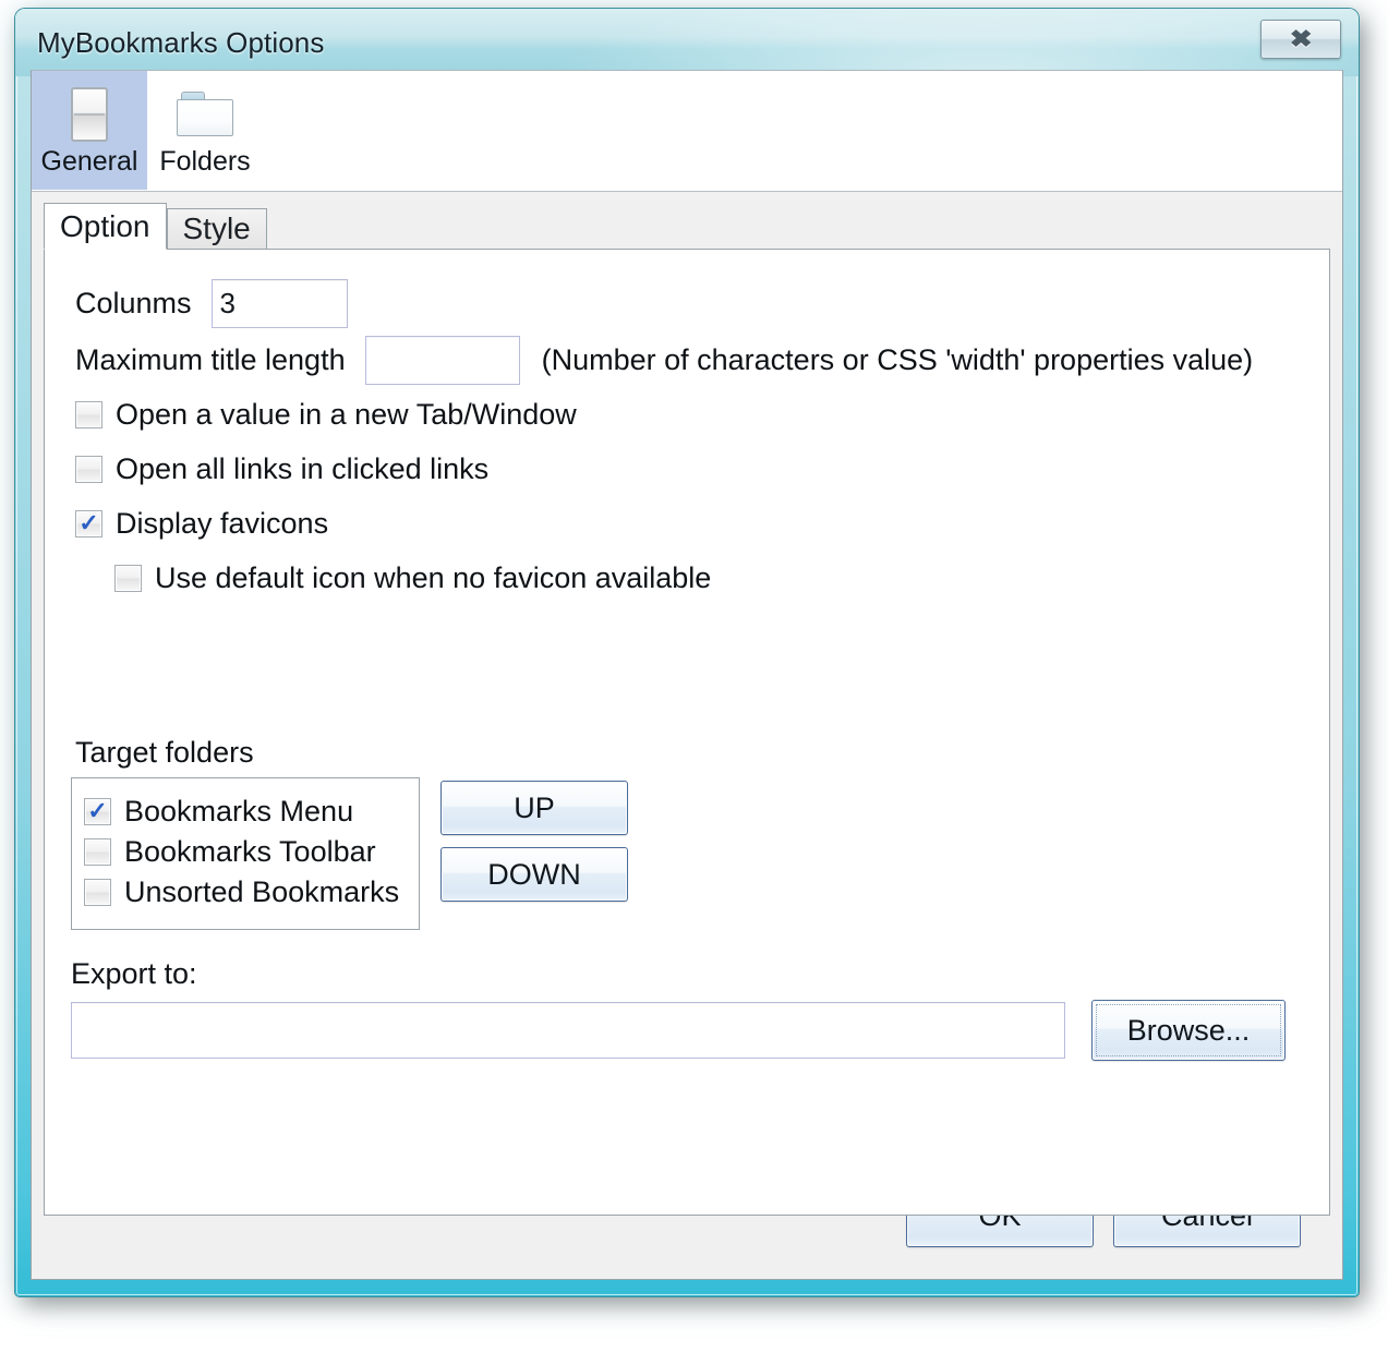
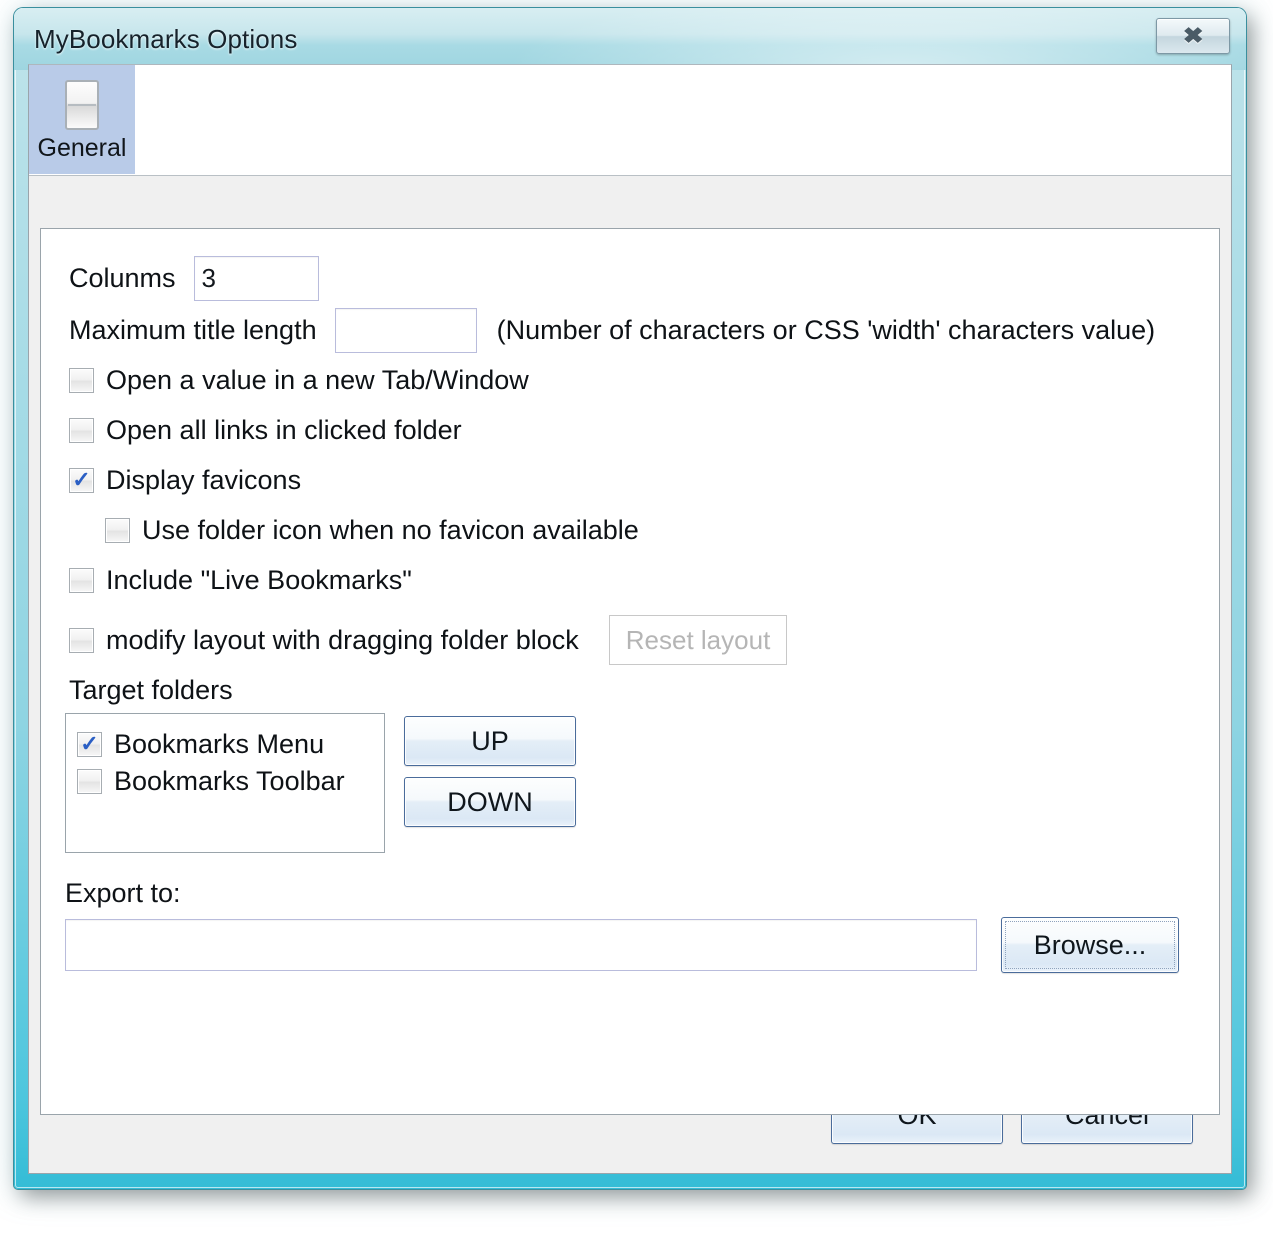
  MyBookmarks Options
  ✖
  General
- Folders
- Option
- Style
  Colunms
  3
  Maximum title length
- (Number of characters or CSS 'width' properties value)
+ (Number of characters or CSS 'width' characters value)
  Open a value in a new Tab/Window
- Open all links in clicked links
+ Open all links in clicked folder
  ✓
  Display favicons
- Use default icon when no favicon available
+ Use folder icon when no favicon available
+ Include "Live Bookmarks"
+ modify layout with dragging folder block
+ Reset layout
  Target folders
  ✓
  Bookmarks Menu
  Bookmarks Toolbar
- Unsorted Bookmarks
  UP
  DOWN
  Export to:
  Browse...
